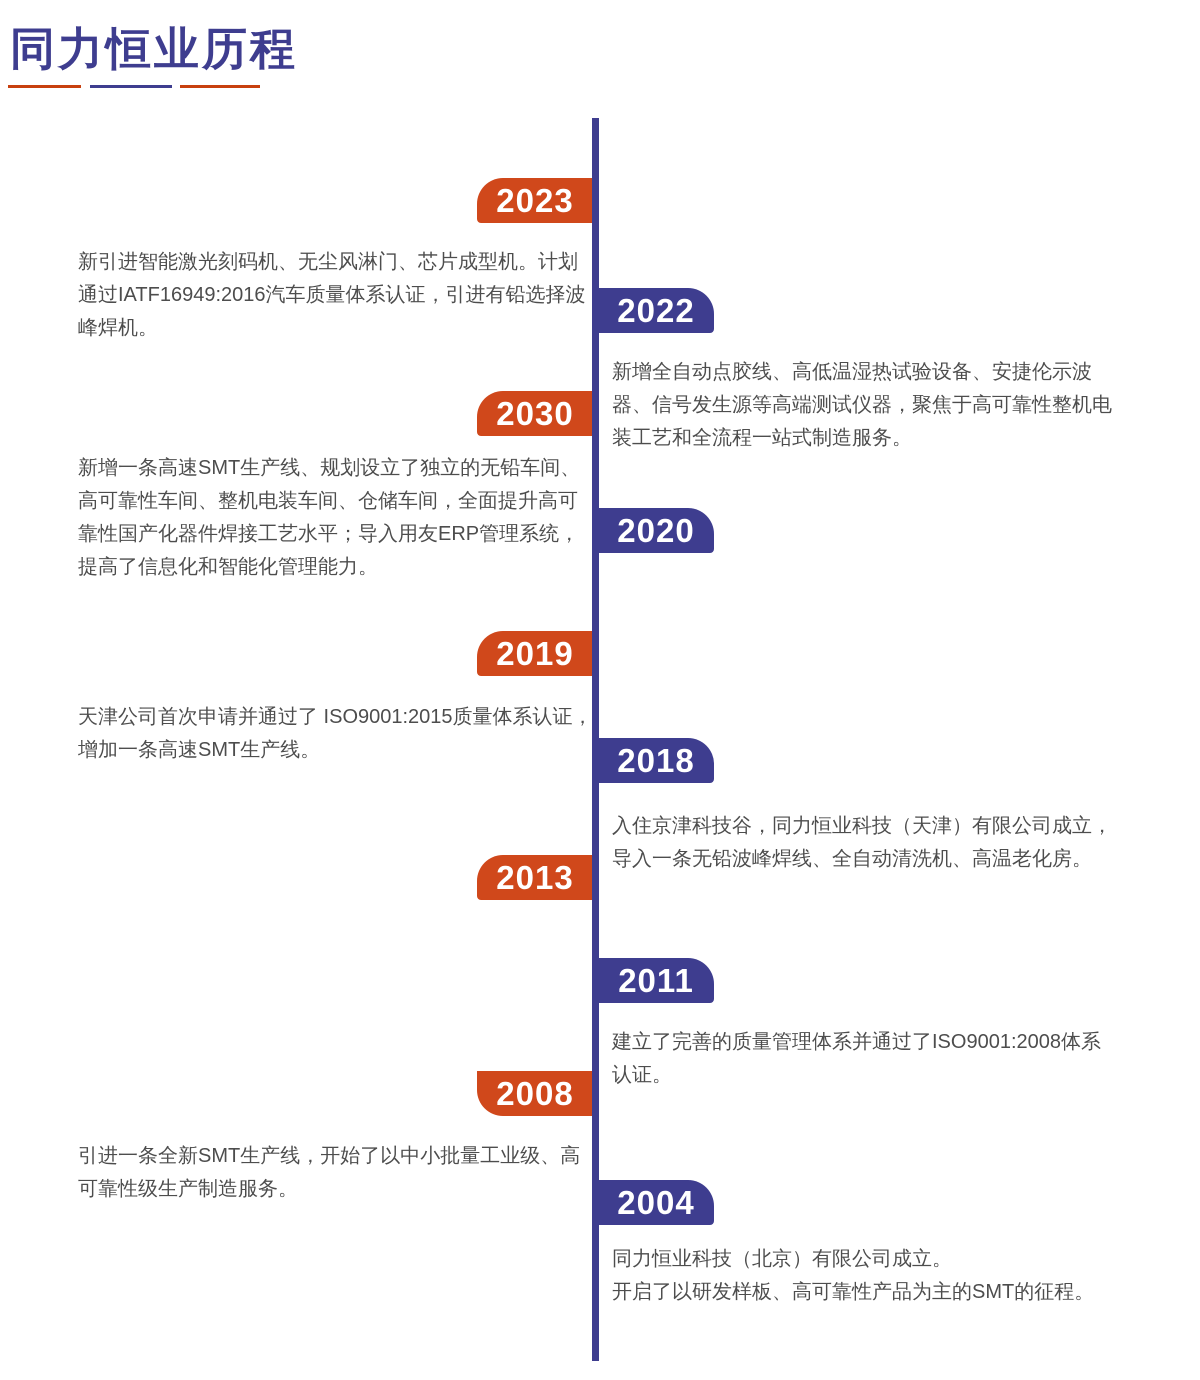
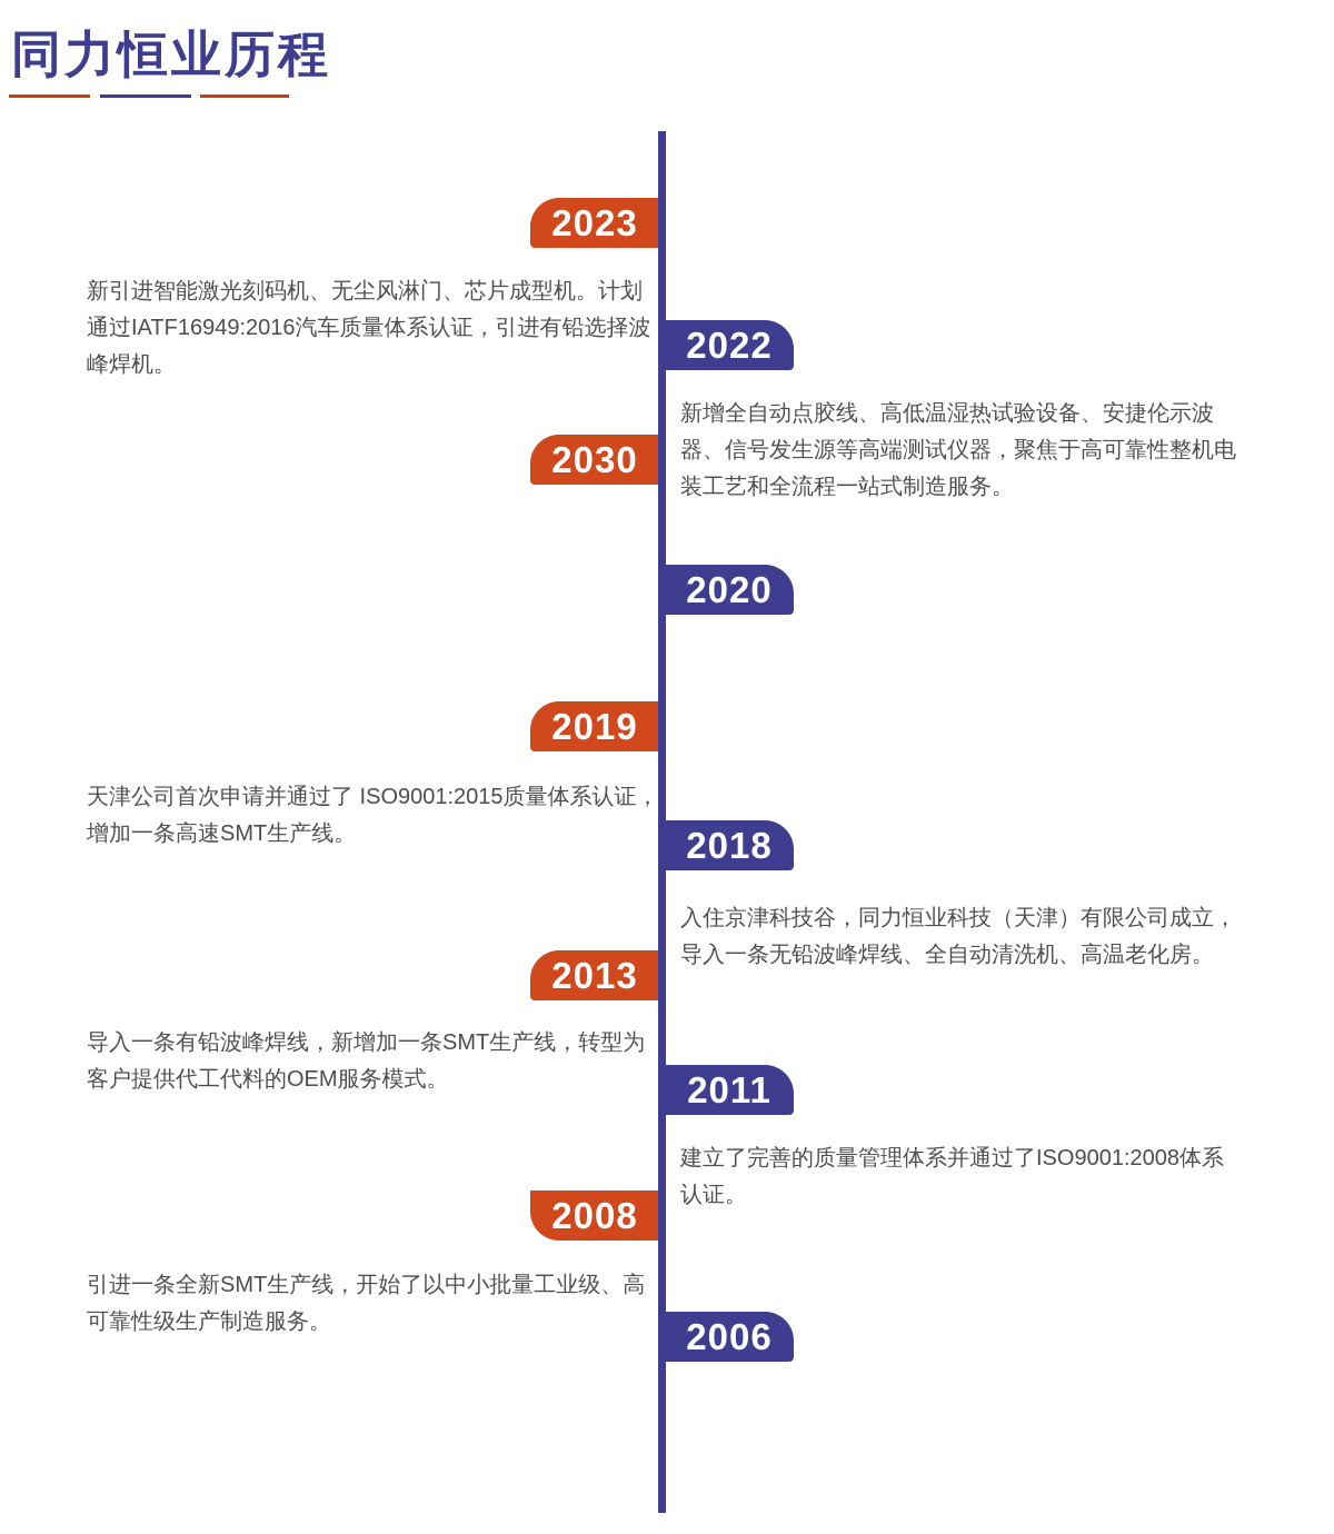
  同力恒业历程
  2023
  新引进智能激光刻码机、无尘风淋门、芯片成型机。计划通过IATF16949:2016汽车质量体系认证，引进有铅选择波峰焊机。
  2022
  新增全自动点胶线、高低温湿热试验设备、安捷伦示波器、信号发生源等高端测试仪器，聚焦于高可靠性整机电装工艺和全流程一站式制造服务。
  2030
- 新增一条高速SMT生产线、规划设立了独立的无铅车间、高可靠性车间、整机电装车间、仓储车间，全面提升高可靠性国产化器件焊接工艺水平；导入用友ERP管理系统，提高了信息化和智能化管理能力。
  2020
  2019
  天津公司首次申请并通过了 ISO9001:2015质量体系认证，增加一条高速SMT生产线。
  2018
  入住京津科技谷，同力恒业科技（天津）有限公司成立，导入一条无铅波峰焊线、全自动清洗机、高温老化房。
  2013
+ 导入一条有铅波峰焊线，新增加一条SMT生产线，转型为客户提供代工代料的OEM服务模式。
  2011
  建立了完善的质量管理体系并通过了ISO9001:2008体系认证。
  2008
  引进一条全新SMT生产线，开始了以中小批量工业级、高可靠性级生产制造服务。
- 2004
+ 2006
- 同力恒业科技（北京）有限公司成立。
- 开启了以研发样板、高可靠性产品为主的SMT的征程。
